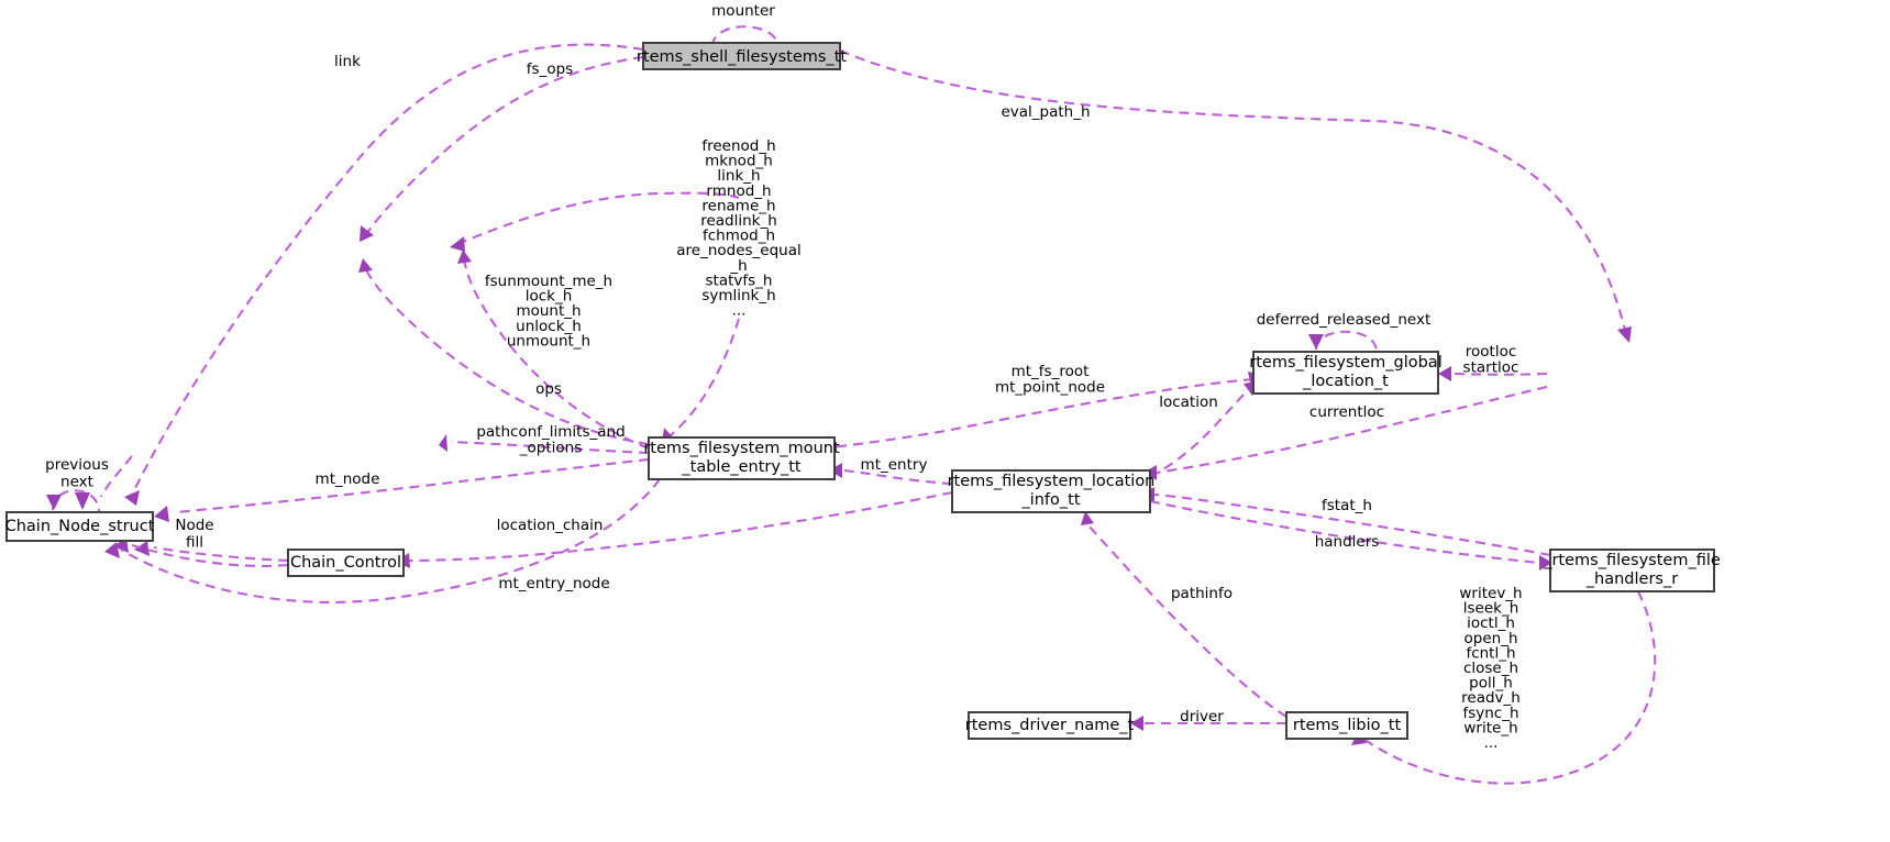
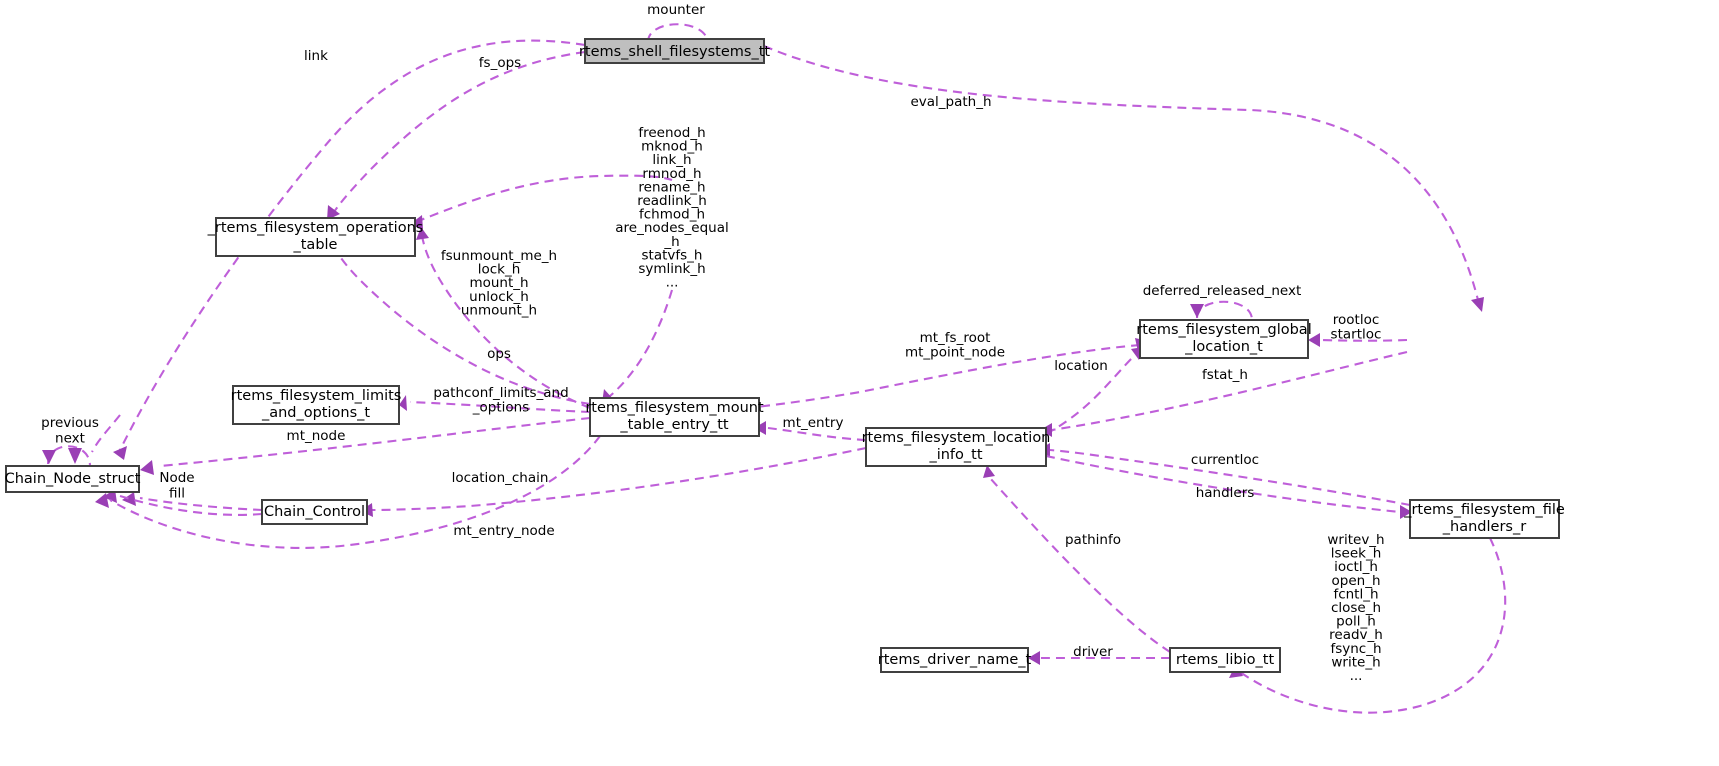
  rtems_shell_filesystems_tt
+ _rtems_filesystem_operations
+ _table
+ rtems_filesystem_limits
+ _and_options_t
  rtems_filesystem_mount
  _table_entry_tt
  Chain_Node_struct
  Chain_Control
  rtems_filesystem_location
  _info_tt
  rtems_filesystem_global
  _location_t
  _rtems_filesystem_file
  _handlers_r
  rtems_libio_tt
  rtems_driver_name_t
  mounter
  link
  fs_ops
  eval_path_h
  freenod_h
  mknod_h
  link_h
  rmnod_h
  rename_h
  readlink_h
  fchmod_h
  are_nodes_equal
  _h
  statvfs_h
  symlink_h
  ...
  fsunmount_me_h
  lock_h
  mount_h
  unlock_h
  unmount_h
  deferred_released_next
  rootloc
  startloc
  mt_fs_root
  mt_point_node
  location
  ops
- currentloc
+ fstat_h
  pathconf_limits_and
  _options
  mt_node
  mt_entry
  previous
  next
- fstat_h
+ currentloc
  Node
  fill
  location_chain
  handlers
  mt_entry_node
  pathinfo
  writev_h
  lseek_h
  ioctl_h
  open_h
  fcntl_h
  close_h
  poll_h
  readv_h
  fsync_h
  write_h
  ...
  driver
